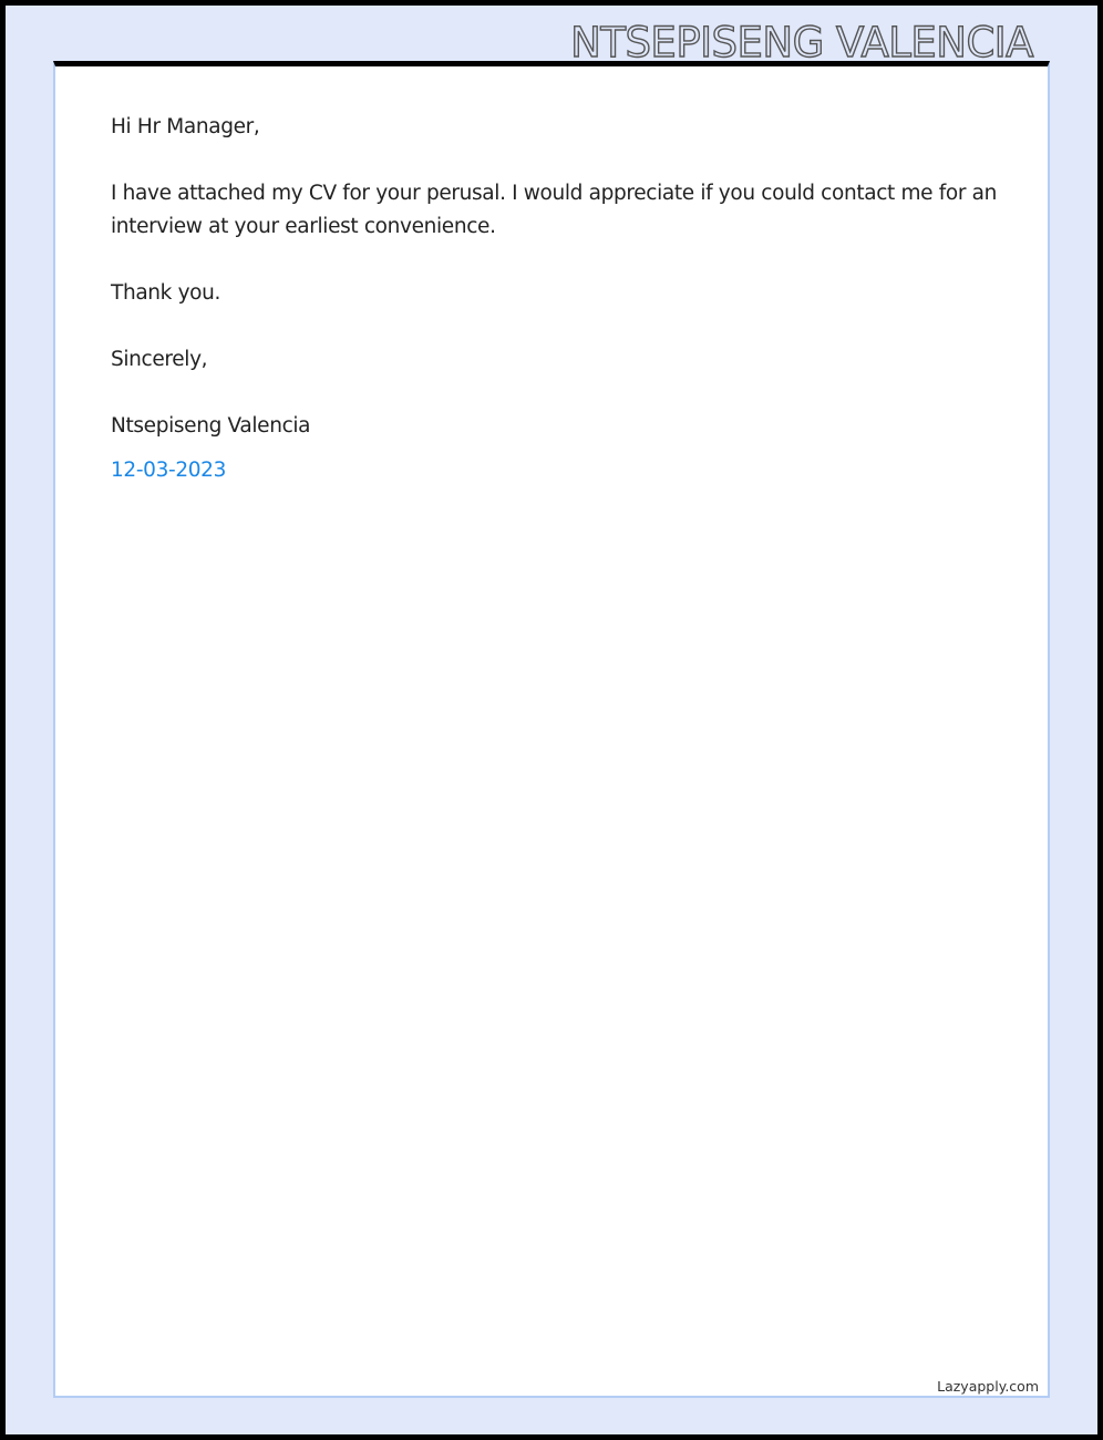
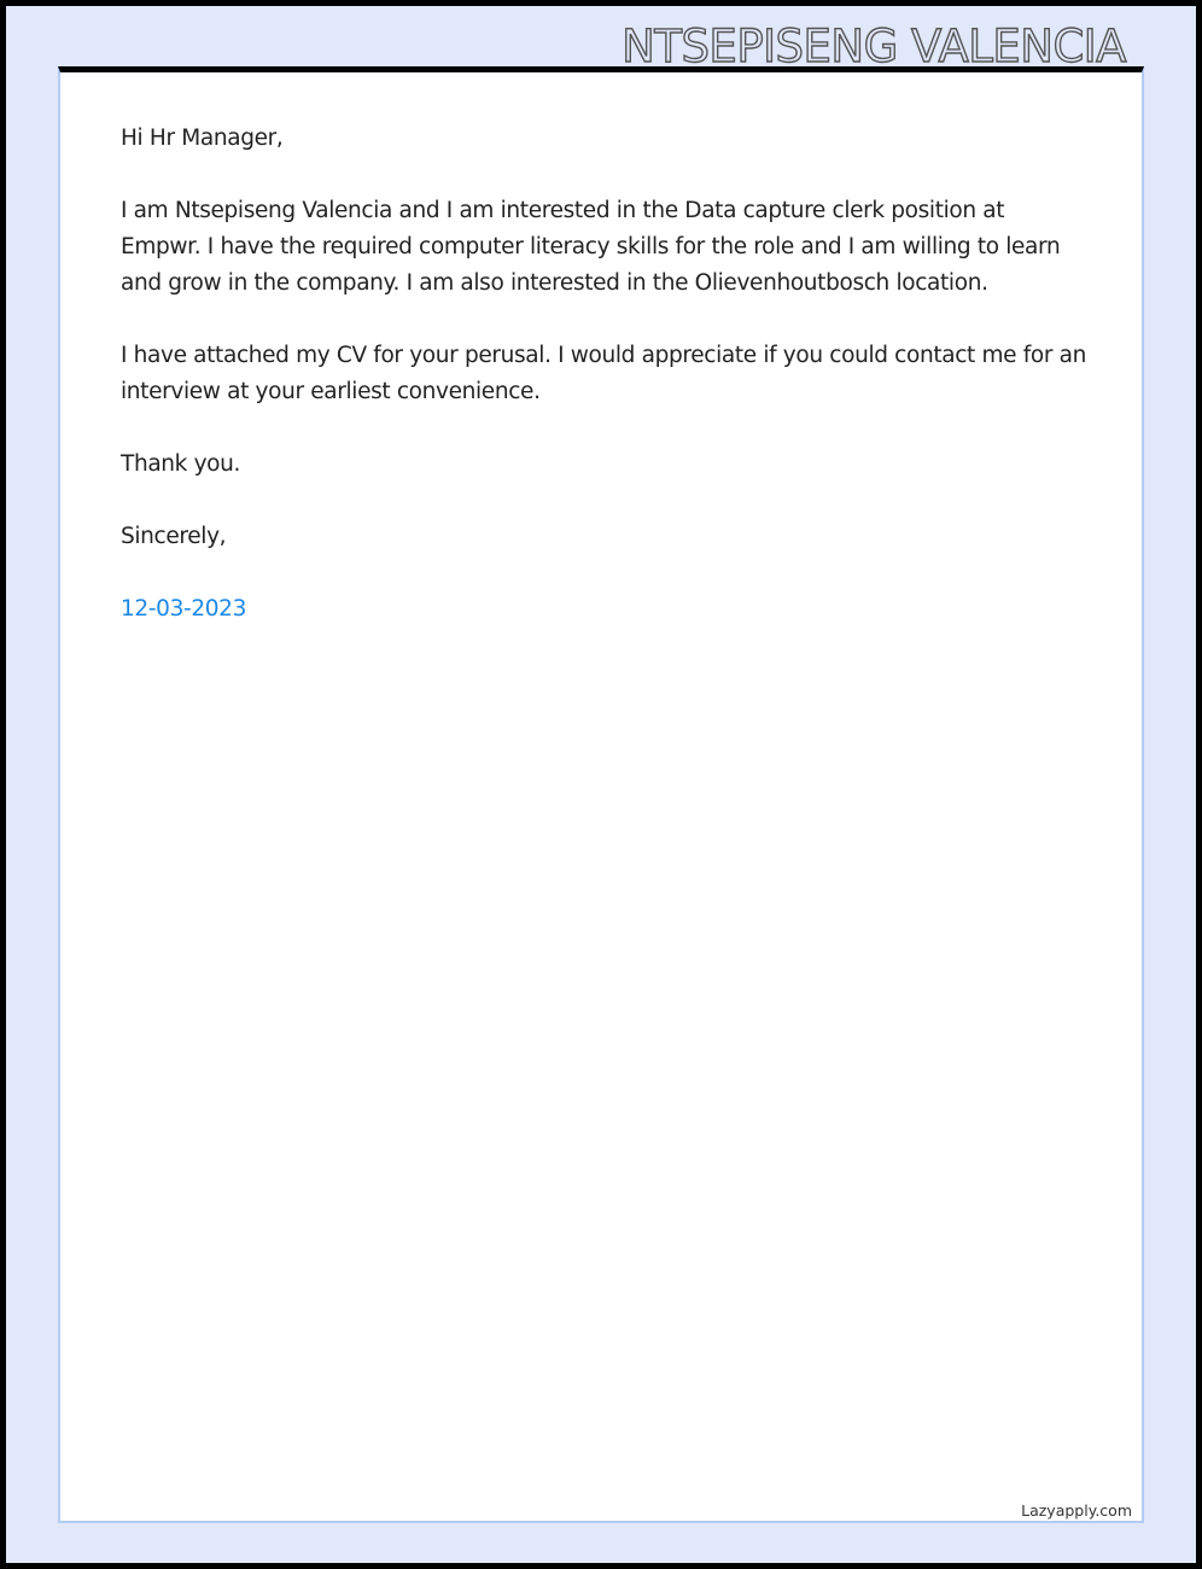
  NTSEPISENG VALENCIA
  Hi Hr Manager,
+ I am Ntsepiseng Valencia and I am interested in the Data capture clerk position at Empwr. I have the required computer literacy skills for the role and I am willing to learn and grow in the company. I am also interested in the Olievenhoutbosch location.
  I have attached my CV for your perusal. I would appreciate if you could contact me for an interview at your earliest convenience.
  Thank you.
  Sincerely,
- Ntsepiseng Valencia
  12-03-2023
  Lazyapply.com
